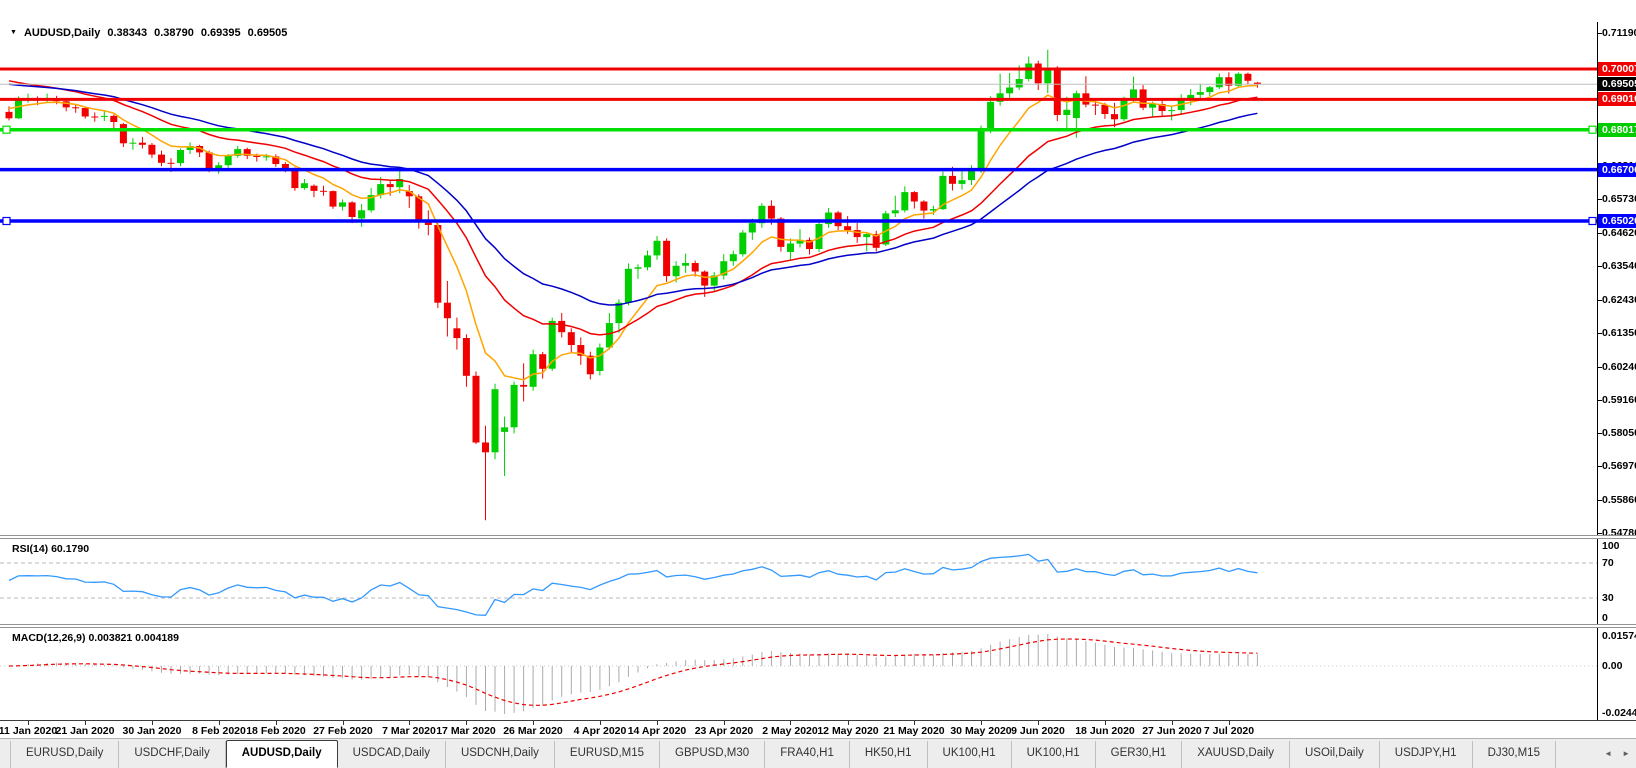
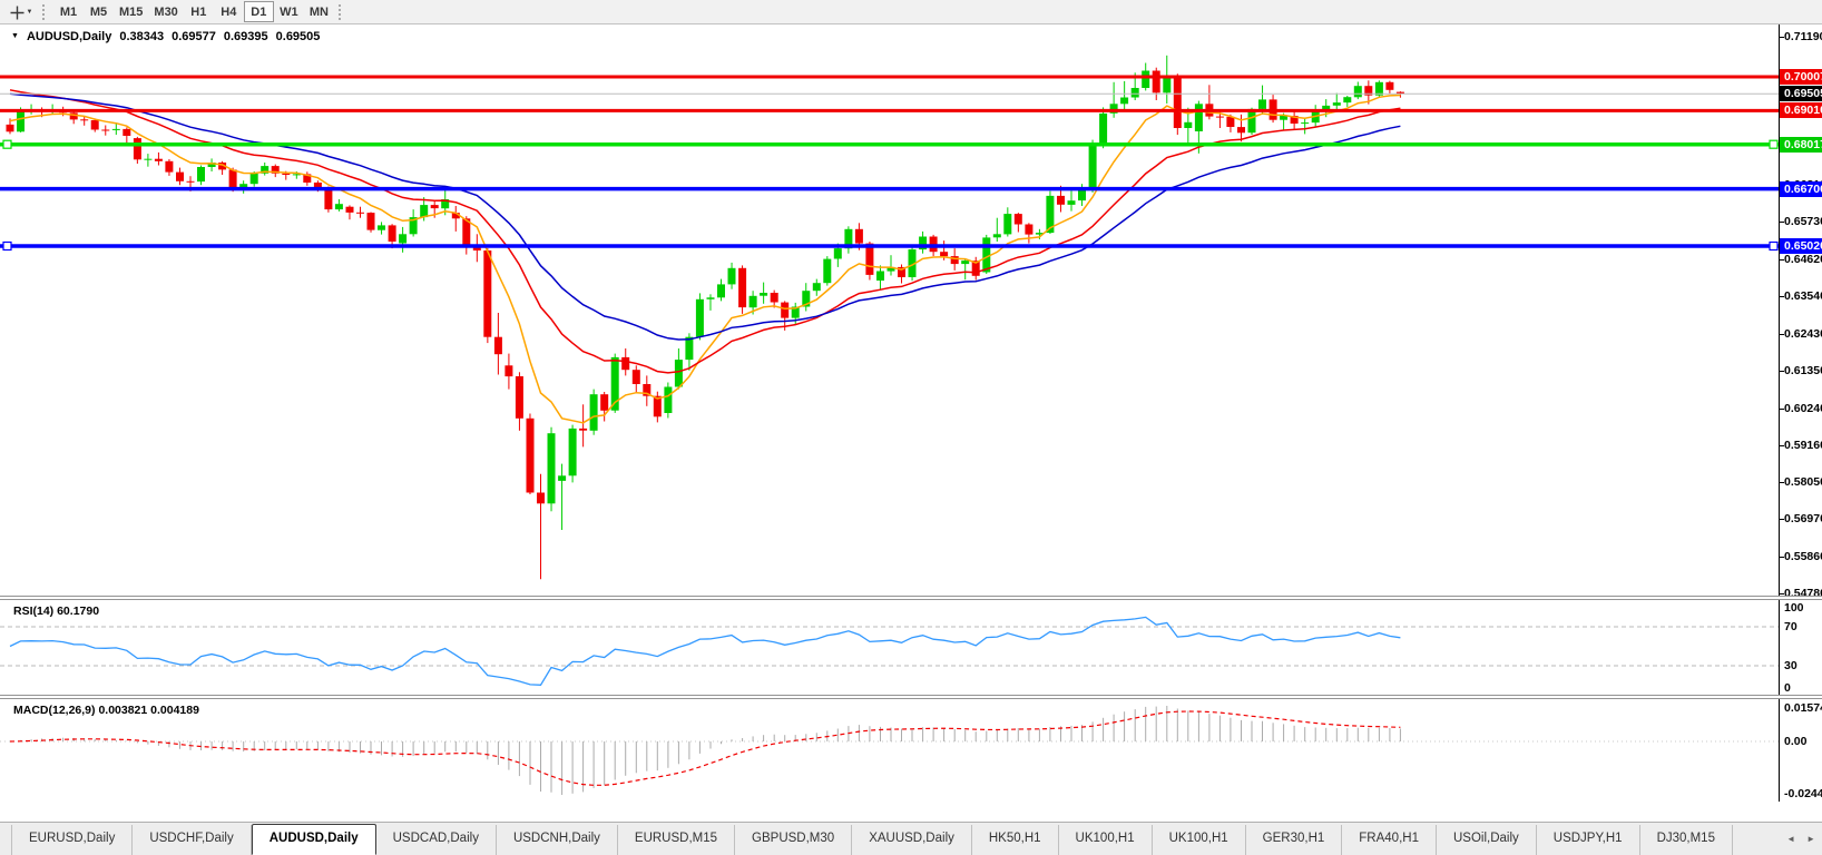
+ M1
+ M5
+ M15
+ M30
+ H1
+ H4
+ D1
+ W1
+ MN
  AUDUSD,Daily
  0.38343
- 0.38790
+ 0.69577
  0.69395
  0.69505
  RSI(14) 60.1790
  MACD(12,26,9) 0.003821 0.004189
  0.7119
  0.6573
  0.6462
  0.6354
  0.6243
  0.6135
  0.6024
  0.5916
  0.5805
  0.5697
  0.5586
  0.5478
  0.7000
  0.6950
  0.6901
  0.6801
  0.6670
  0.6502
  100
  70
  30
  0
  0.0157
  0.00
  -0.0244
- 11 Jan 2020
- 21 Jan 2020
- 30 Jan 2020
- 8 Feb 2020
- 18 Feb 2020
- 27 Feb 2020
- 7 Mar 2020
- 17 Mar 2020
- 26 Mar 2020
- 4 Apr 2020
- 14 Apr 2020
- 23 Apr 2020
- 2 May 2020
- 12 May 2020
- 21 May 2020
- 30 May 2020
- 9 Jun 2020
- 18 Jun 2020
- 27 Jun 2020
- 7 Jul 2020
  EURUSD,Daily
  USDCHF,Daily
  AUDUSD,Daily
  USDCAD,Daily
  USDCNH,Daily
  EURUSD,M15
  GBPUSD,M30
- FRA40,H1
+ XAUUSD,Daily
  HK50,H1
  UK100,H1
  UK100,H1
  GER30,H1
- XAUUSD,Daily
+ FRA40,H1
  USOil,Daily
  USDJPY,H1
  DJ30,M15
  ◄
  ►
